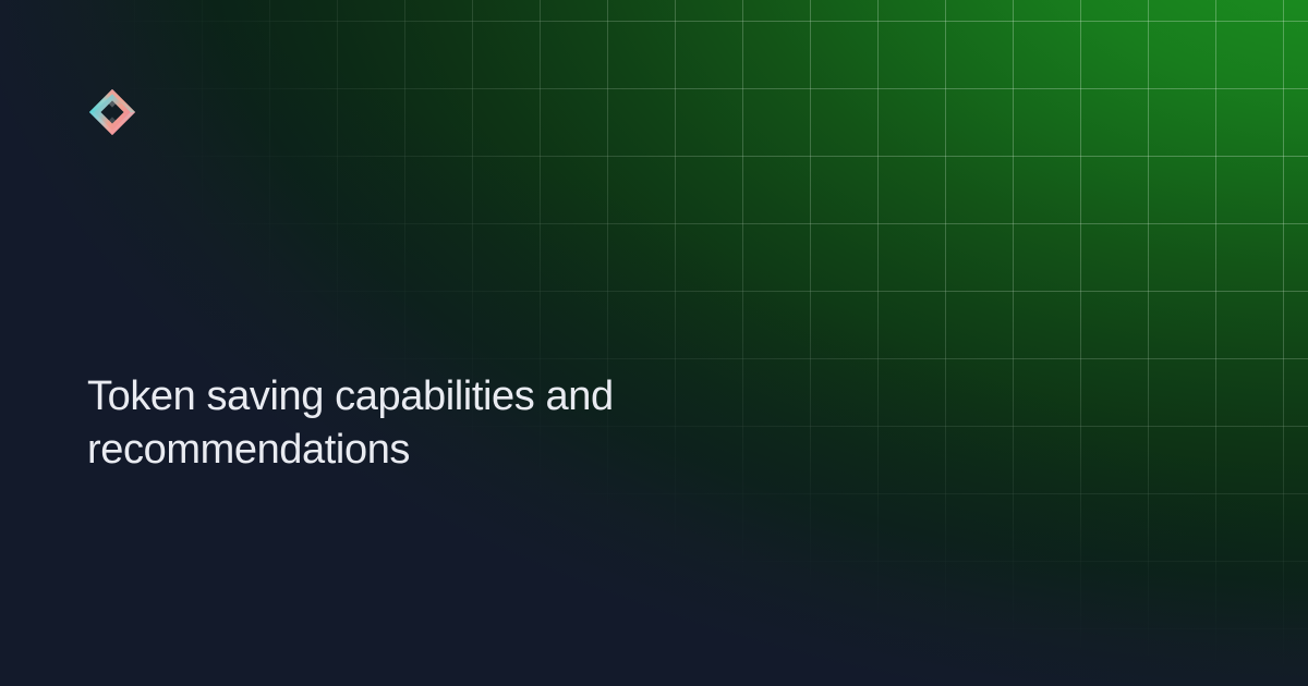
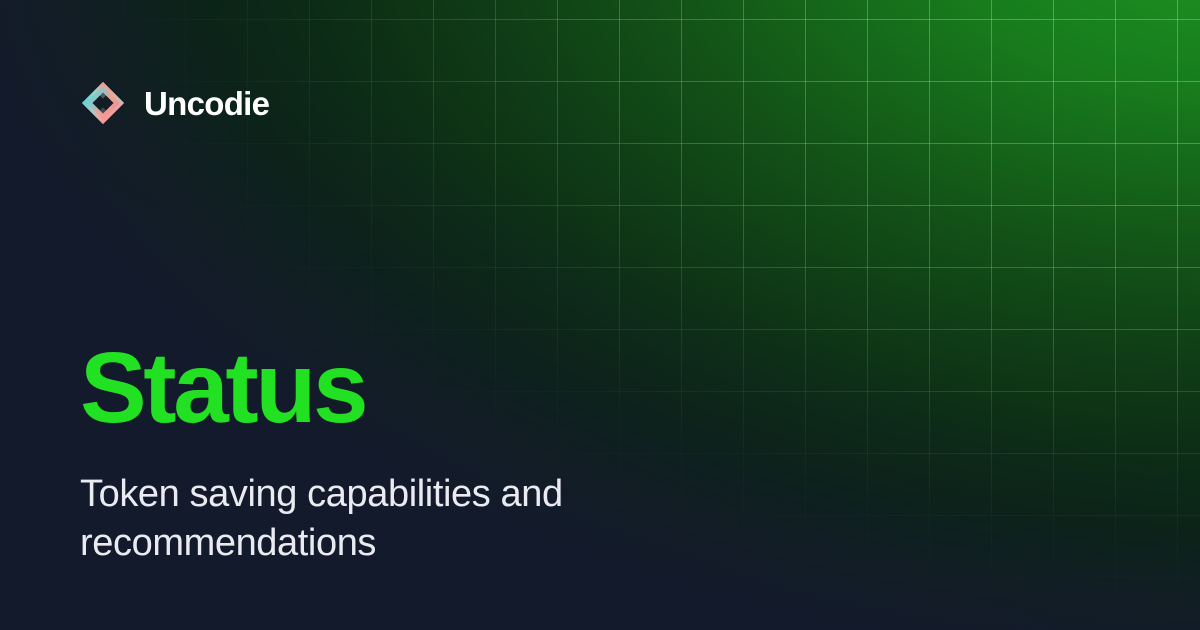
+ Uncodie
+ Status
  Token saving capabilities and recommendations
